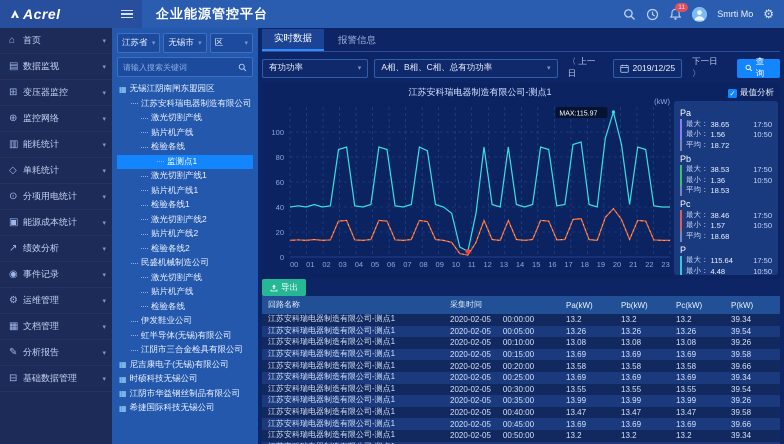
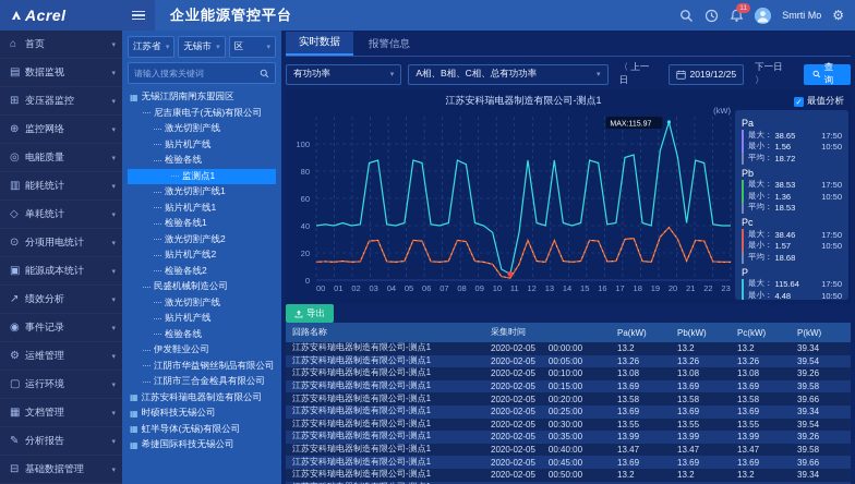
  Acrel
  企业能源管控平台
  Smrti Mo
  ⚙
  ⌂
  首页
  ▤
  数据监视
  ⊞
  变压器监控
  ⊕
  监控网络
+ ◎
+ 电能质量
  ▥
  能耗统计
  ◇
  单耗统计
  ⊙
  分项用电统计
  ▣
  能源成本统计
  ↗
  绩效分析
  ◉
  事件记录
  ⚙
  运维管理
+ ▢
+ 运行环境
  ▦
  文档管理
  ✎
  分析报告
  ⊟
  基础数据管理
  江苏省
  无锡市
  区
  请输入搜索关键词
  ▦
  无锡江阴南闸东盟园区
- 江苏安科瑞电器制造有限公司
+ 尼吉康电子(无锡)有限公司
  激光切割产线
  贴片机产线
  检验各线
  监测点1
  激光切割产线1
  贴片机产线1
  检验各线1
  激光切割产线2
  贴片机产线2
  检验各线2
  民盛机械制造公司
  激光切割产线
  贴片机产线
  检验各线
  伊发鞋业公司
- 虹半导体(无锡)有限公司
+ 江阴市华益钢丝制品有限公司
  江阴市三合金检具有限公司
  ▦
- 尼吉康电子(无锡)有限公司
+ 江苏安科瑞电器制造有限公司
  ▦
  时硕科技无锡公司
  ▦
- 江阴市华益钢丝制品有限公司
+ 虹半导体(无锡)有限公司
  ▦
  希捷国际科技无锡公司
  实时数据
  报警信息
  有功功率
  A相、B相、C相、总有功功率
  〈 上一日
  2019/12/25
  下一日 〉
  查询
  江苏安科瑞电器制造有限公司-测点1
  (kW)
  0
  20
  40
  60
  80
  100
  00
  01
  02
  03
  04
  05
  06
  07
  08
  09
  10
  11
  12
  13
  14
  15
  16
  17
  18
  19
  20
  21
  22
  23
  ✓
  最值分析
  Pa
  最大：
  38.65
  17:50
  最小：
  1.56
  10:50
  平均：
  18.72
  Pb
  最大：
  38.53
  17:50
  最小：
  1.36
  10:50
  平均：
  18.53
  Pc
  最大：
  38.46
  17:50
  最小：
  1.57
  10:50
  平均：
  18.68
  P
  最大：
  115.64
  17:50
  最小：
  4.48
  10:50
  导出
  回路名称	采集时间	Pa(kW)	Pb(kW)	Pc(kW)	P(kW)
  江苏安科瑞电器制造有限公司-测点1	2020-02-05 00:00:00	13.2	13.2	13.2	39.34
  江苏安科瑞电器制造有限公司-测点1	2020-02-05 00:05:00	13.26	13.26	13.26	39.54
  江苏安科瑞电器制造有限公司-测点1	2020-02-05 00:10:00	13.08	13.08	13.08	39.26
  江苏安科瑞电器制造有限公司-测点1	2020-02-05 00:15:00	13.69	13.69	13.69	39.58
  江苏安科瑞电器制造有限公司-测点1	2020-02-05 00:20:00	13.58	13.58	13.58	39.66
  江苏安科瑞电器制造有限公司-测点1	2020-02-05 00:25:00	13.69	13.69	13.69	39.34
  江苏安科瑞电器制造有限公司-测点1	2020-02-05 00:30:00	13.55	13.55	13.55	39.54
  江苏安科瑞电器制造有限公司-测点1	2020-02-05 00:35:00	13.99	13.99	13.99	39.26
  江苏安科瑞电器制造有限公司-测点1	2020-02-05 00:40:00	13.47	13.47	13.47	39.58
  江苏安科瑞电器制造有限公司-测点1	2020-02-05 00:45:00	13.69	13.69	13.69	39.66
  江苏安科瑞电器制造有限公司-测点1	2020-02-05 00:50:00	13.2	13.2	13.2	39.34
